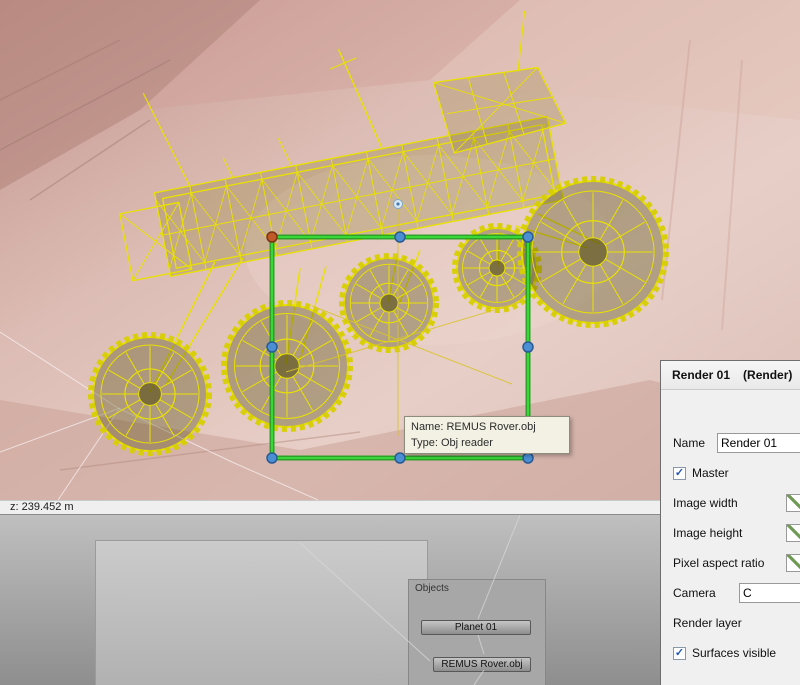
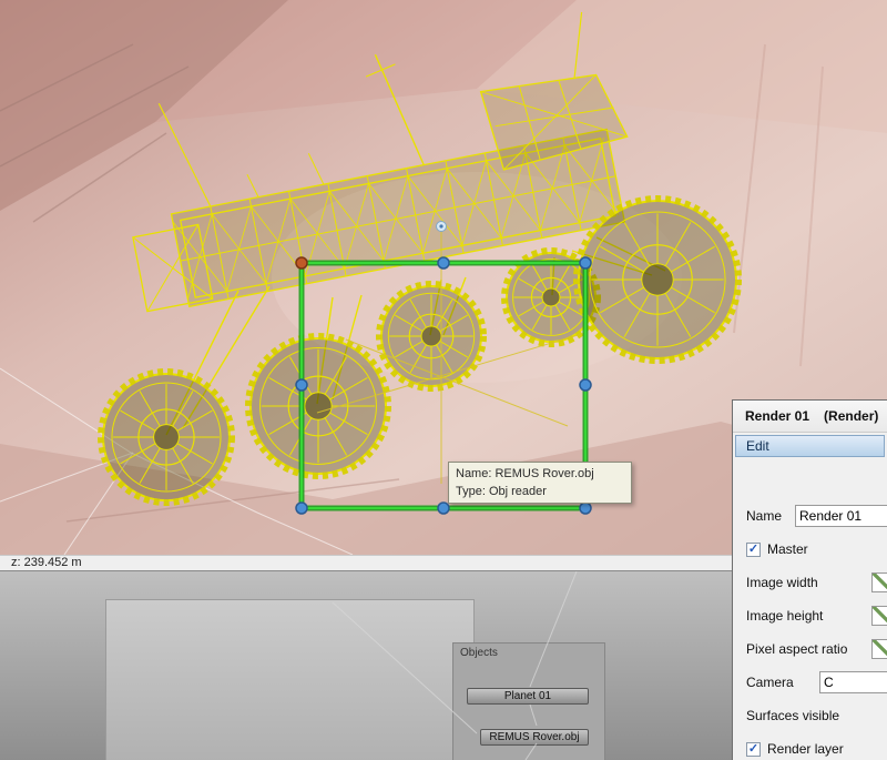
  Name: REMUS Rover.obj
  Type: Obj reader
  z: 239.452 m
  Objects
  Planet 01
  REMUS Rover.obj
  Render 01 (Render)
+ Edit
  Name
  Render 01
  ✓
  Master
  Image width
  Image height
  Pixel aspect ratio
  Camera
  C
- Render layer
+ Surfaces visible
  ✓
- Surfaces visible
+ Render layer
